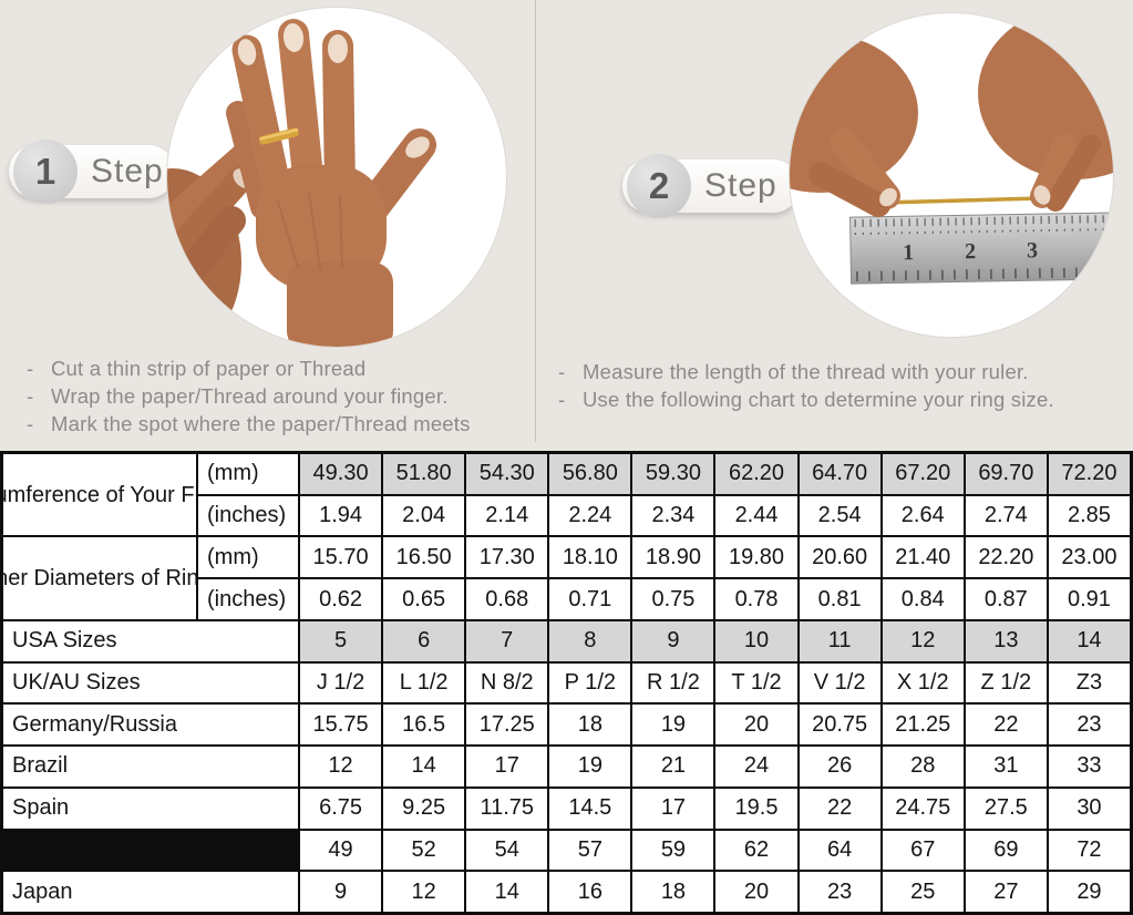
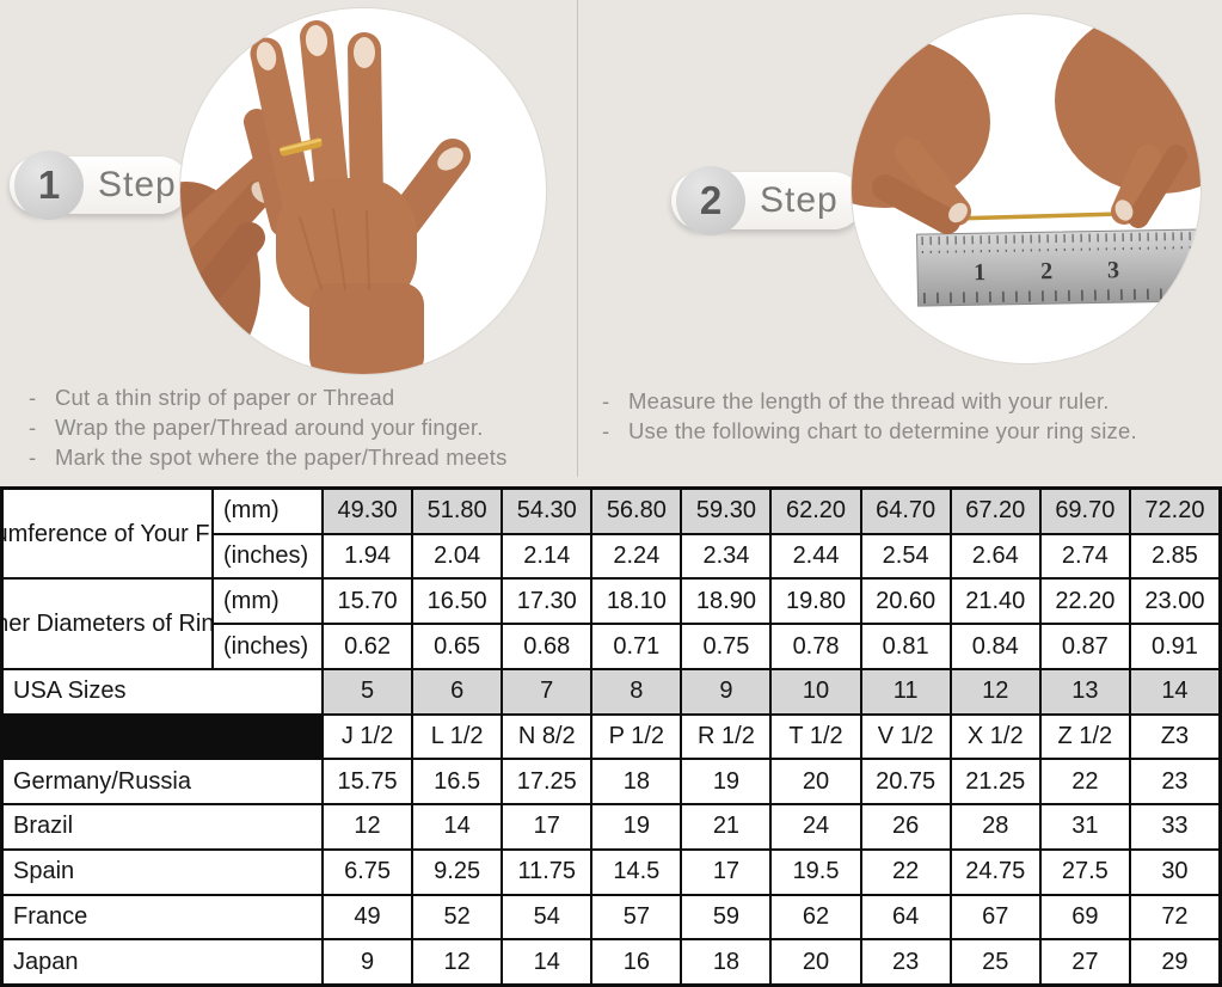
  1
  Step
  -
  Cut a thin strip of paper or Thread
  -
  Wrap the paper/Thread around your finger.
  -
  Mark the spot where the paper/Thread meets
  2
  Step
  1
  2
  3
  -
  Measure the length of the thread with your ruler.
  -
  Use the following chart to determine your ring size.
  (mm)
  49.30
  51.80
  54.30
  56.80
  59.30
  62.20
  64.70
  67.20
  69.70
  72.20
  (inches)
  1.94
  2.04
  2.14
  2.24
  2.34
  2.44
  2.54
  2.64
  2.74
  2.85
  er Diameters of Rin
  (mm)
  15.70
  16.50
  17.30
  18.10
  18.90
  19.80
  20.60
  21.40
  22.20
  23.00
  (inches)
  0.62
  0.65
  0.68
  0.71
  0.75
  0.78
  0.81
  0.84
  0.87
  0.91
  USA Sizes
  5
  6
  7
  8
  9
  10
  11
  12
  13
  14
- UK/AU Sizes
  J 1/2
  L 1/2
  N 8/2
  P 1/2
  R 1/2
  T 1/2
  V 1/2
  X 1/2
  Z 1/2
  Z3
  Germany/Russia
  15.75
  16.5
  17.25
  18
  19
  20
  20.75
  21.25
  22
  23
  Brazil
  12
  14
  17
  19
  21
  24
  26
  28
  31
  33
  Spain
  6.75
  9.25
  11.75
  14.5
  17
  19.5
  22
  24.75
  27.5
  30
+ France
  49
  52
  54
  57
  59
  62
  64
  67
  69
  72
  Japan
  9
  12
  14
  16
  18
  20
  23
  25
  27
  29
